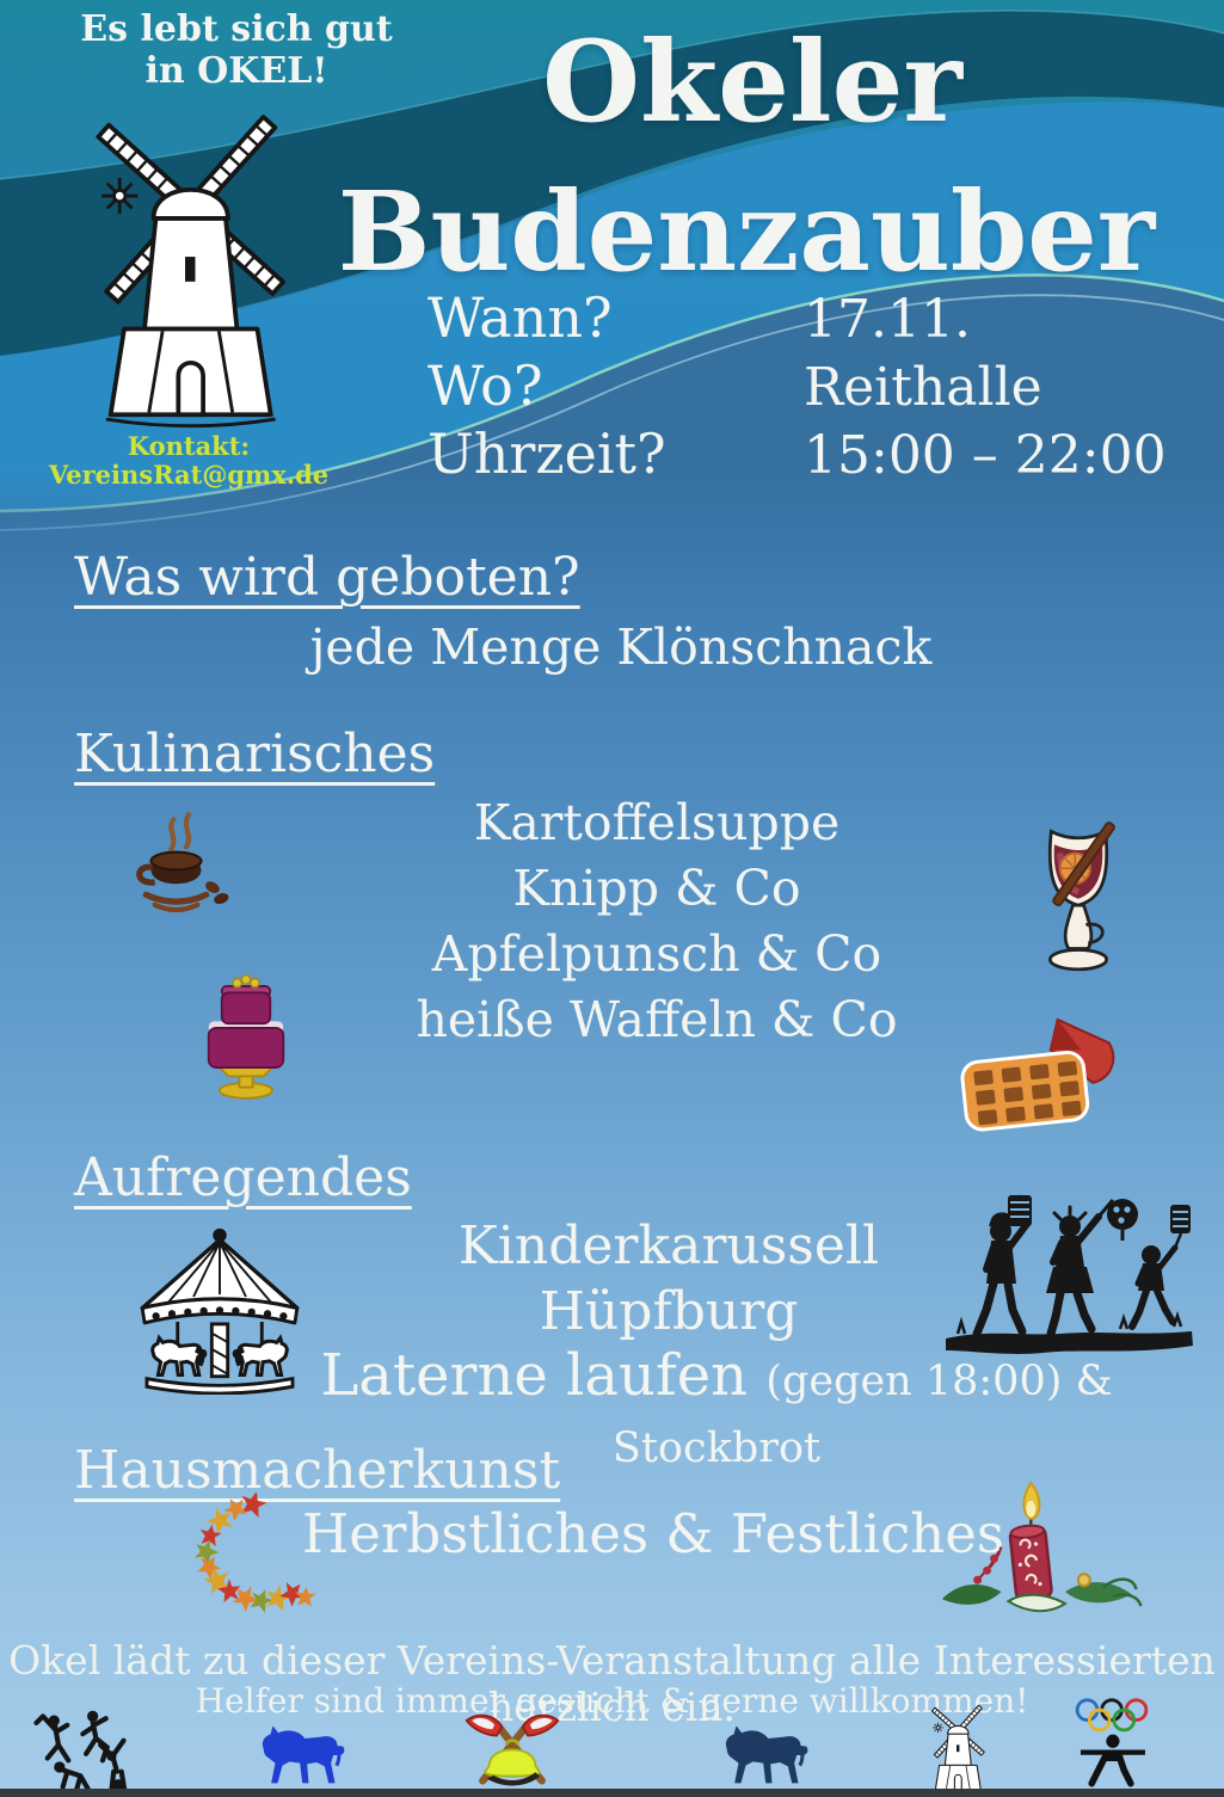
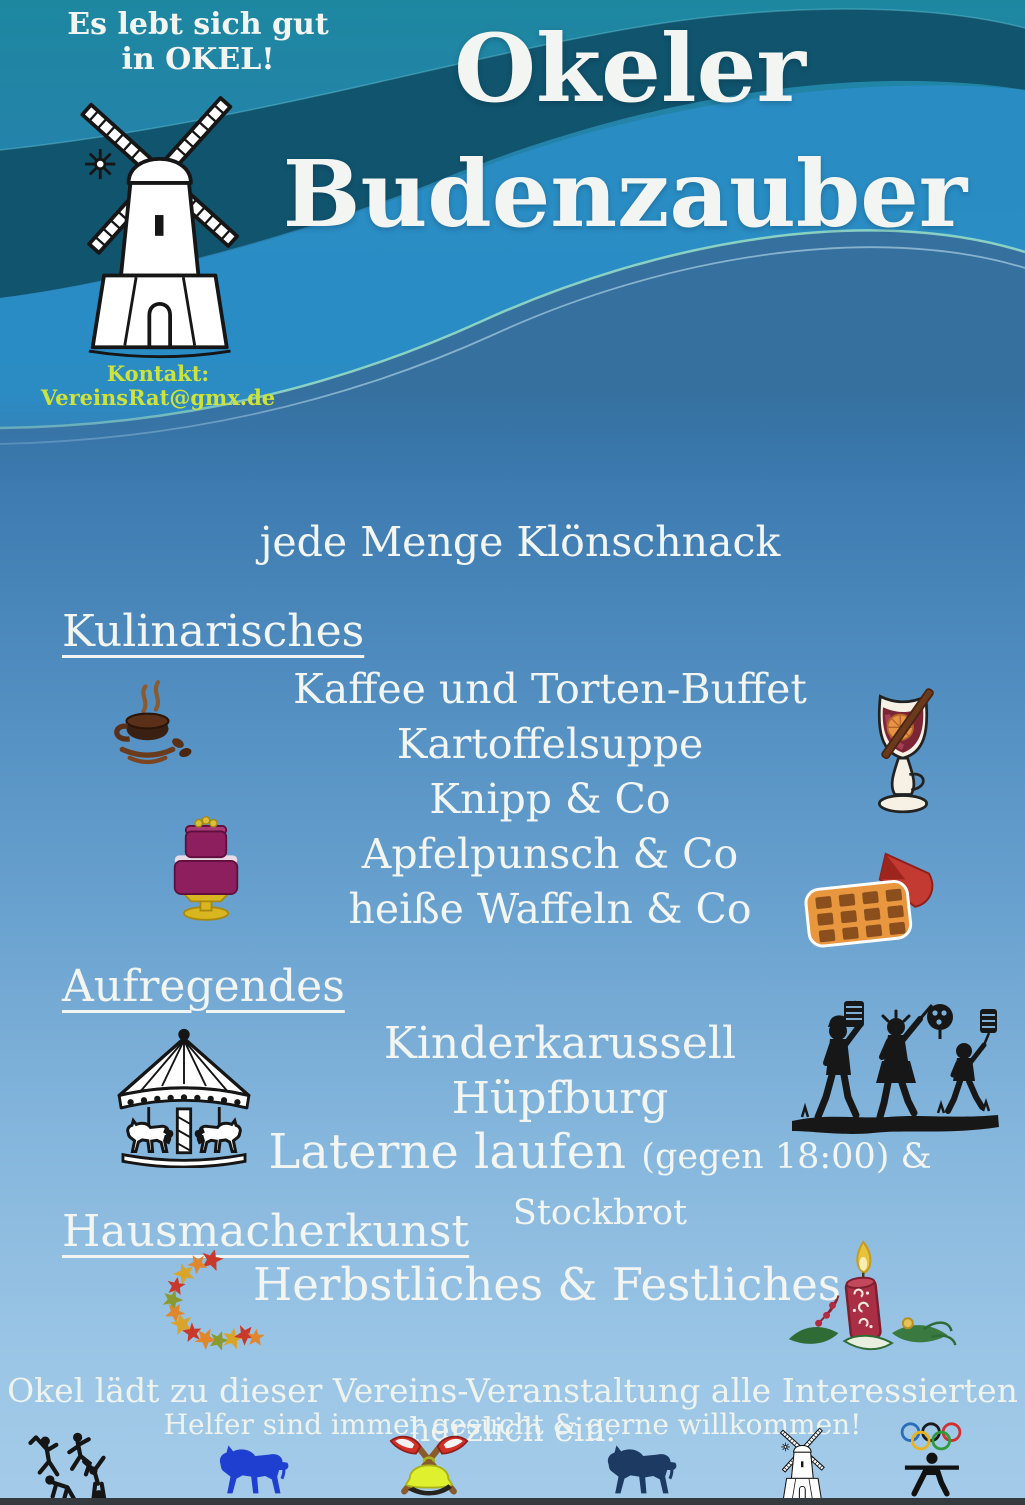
  Es lebt sich gut
  in OKEL!
  Kontakt:
  VereinsRat@gmx.de
  Okeler
  Budenzauber
- Wann?
- 17.11.
- Wo?
- Reithalle
- Uhrzeit?
- 15:00 – 22:00
- Was wird geboten?
  jede Menge Klönschnack
  Kulinarisches
+ Kaffee und Torten-Buffet
  Kartoffelsuppe
  Knipp & Co
  Apfelpunsch & Co
  heiße Waffeln & Co
  Aufregendes
  Kinderkarussell
  Hüpfburg
  Laterne laufen (gegen 18:00) & Stockbrot
  Hausmacherkunst
  Herbstliches & Festliches
  Okel lädt zu dieser Vereins-Veranstaltung alle Interessierten herzlich ein.
  Helfer sind immer gesucht & gerne willkommen!
